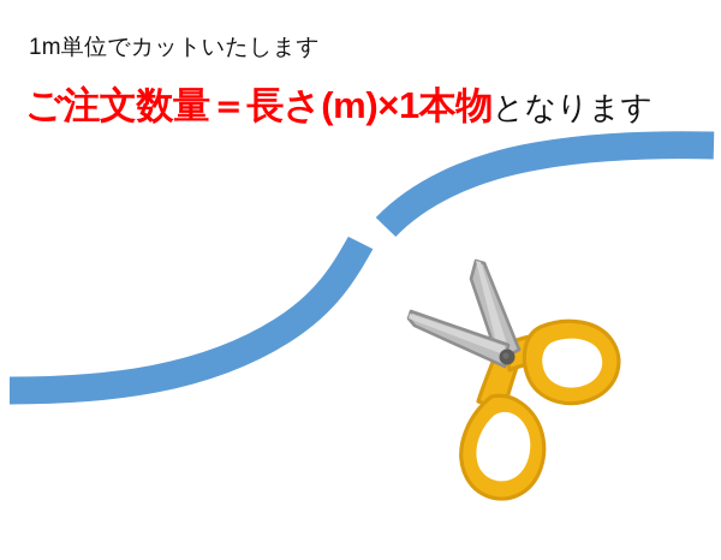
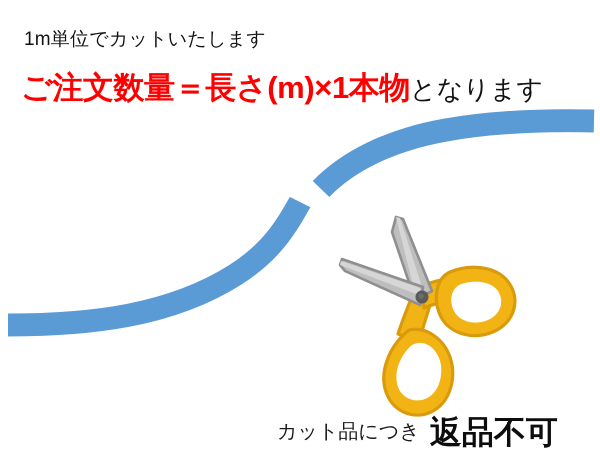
  1m単位でカットいたします
  ご注文数量＝長さ(m)×1本物となります
+ カット品につき 返品不可
